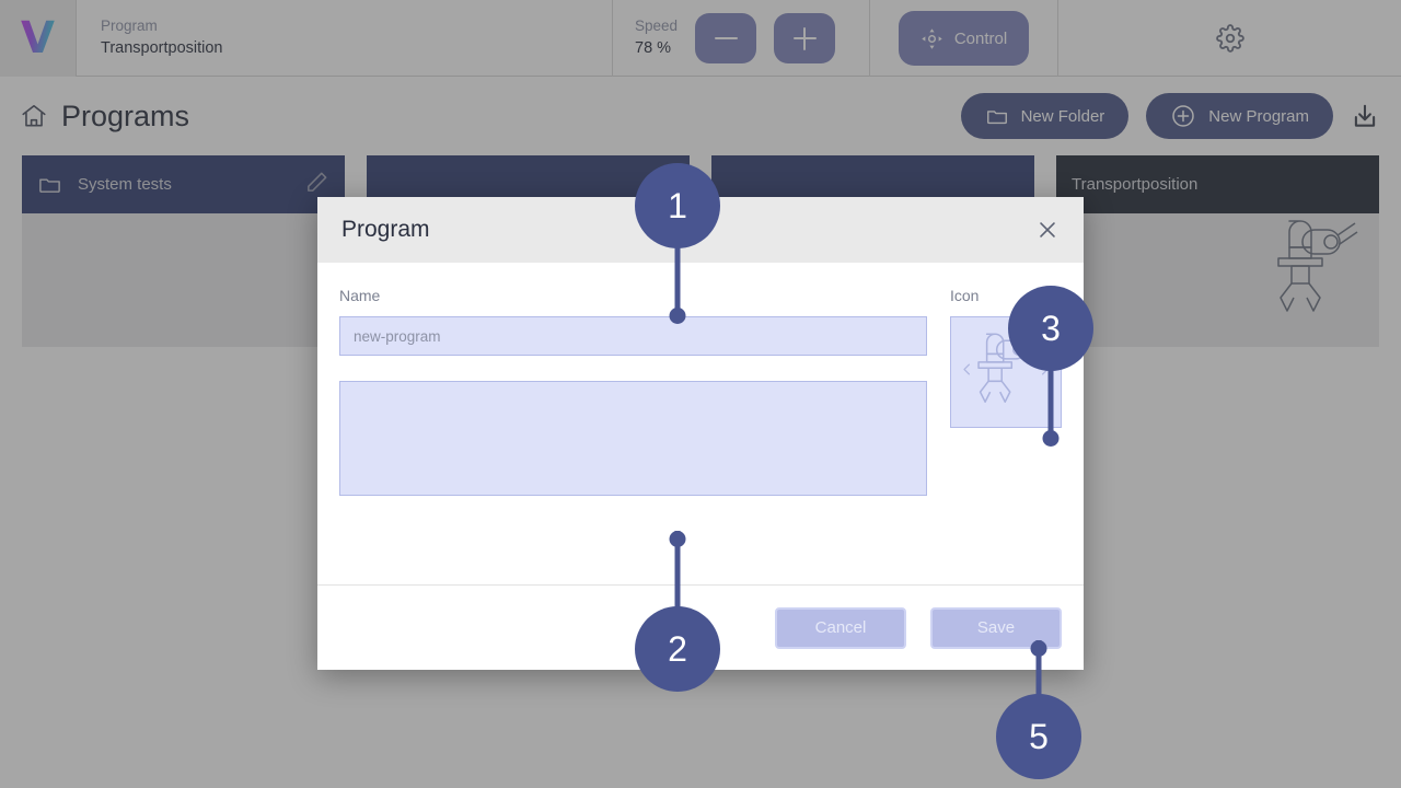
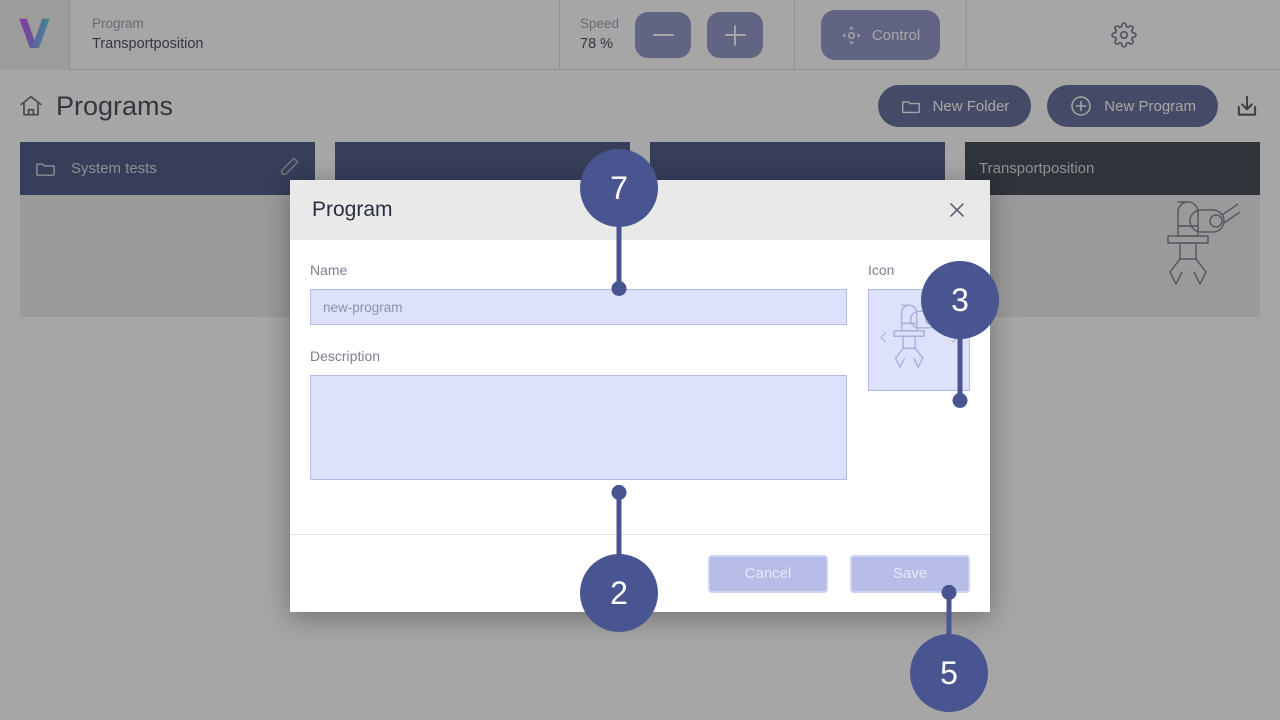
  V
  Program
  Transportposition
  Speed
  78 %
  Control
  Programs
  New Folder
  New Program
  System tests
  Transportposition
  Program
  Name
  new-program
+ Description
  Icon
  Cancel
  Save
- 1
+ 7
  2
  3
  5
